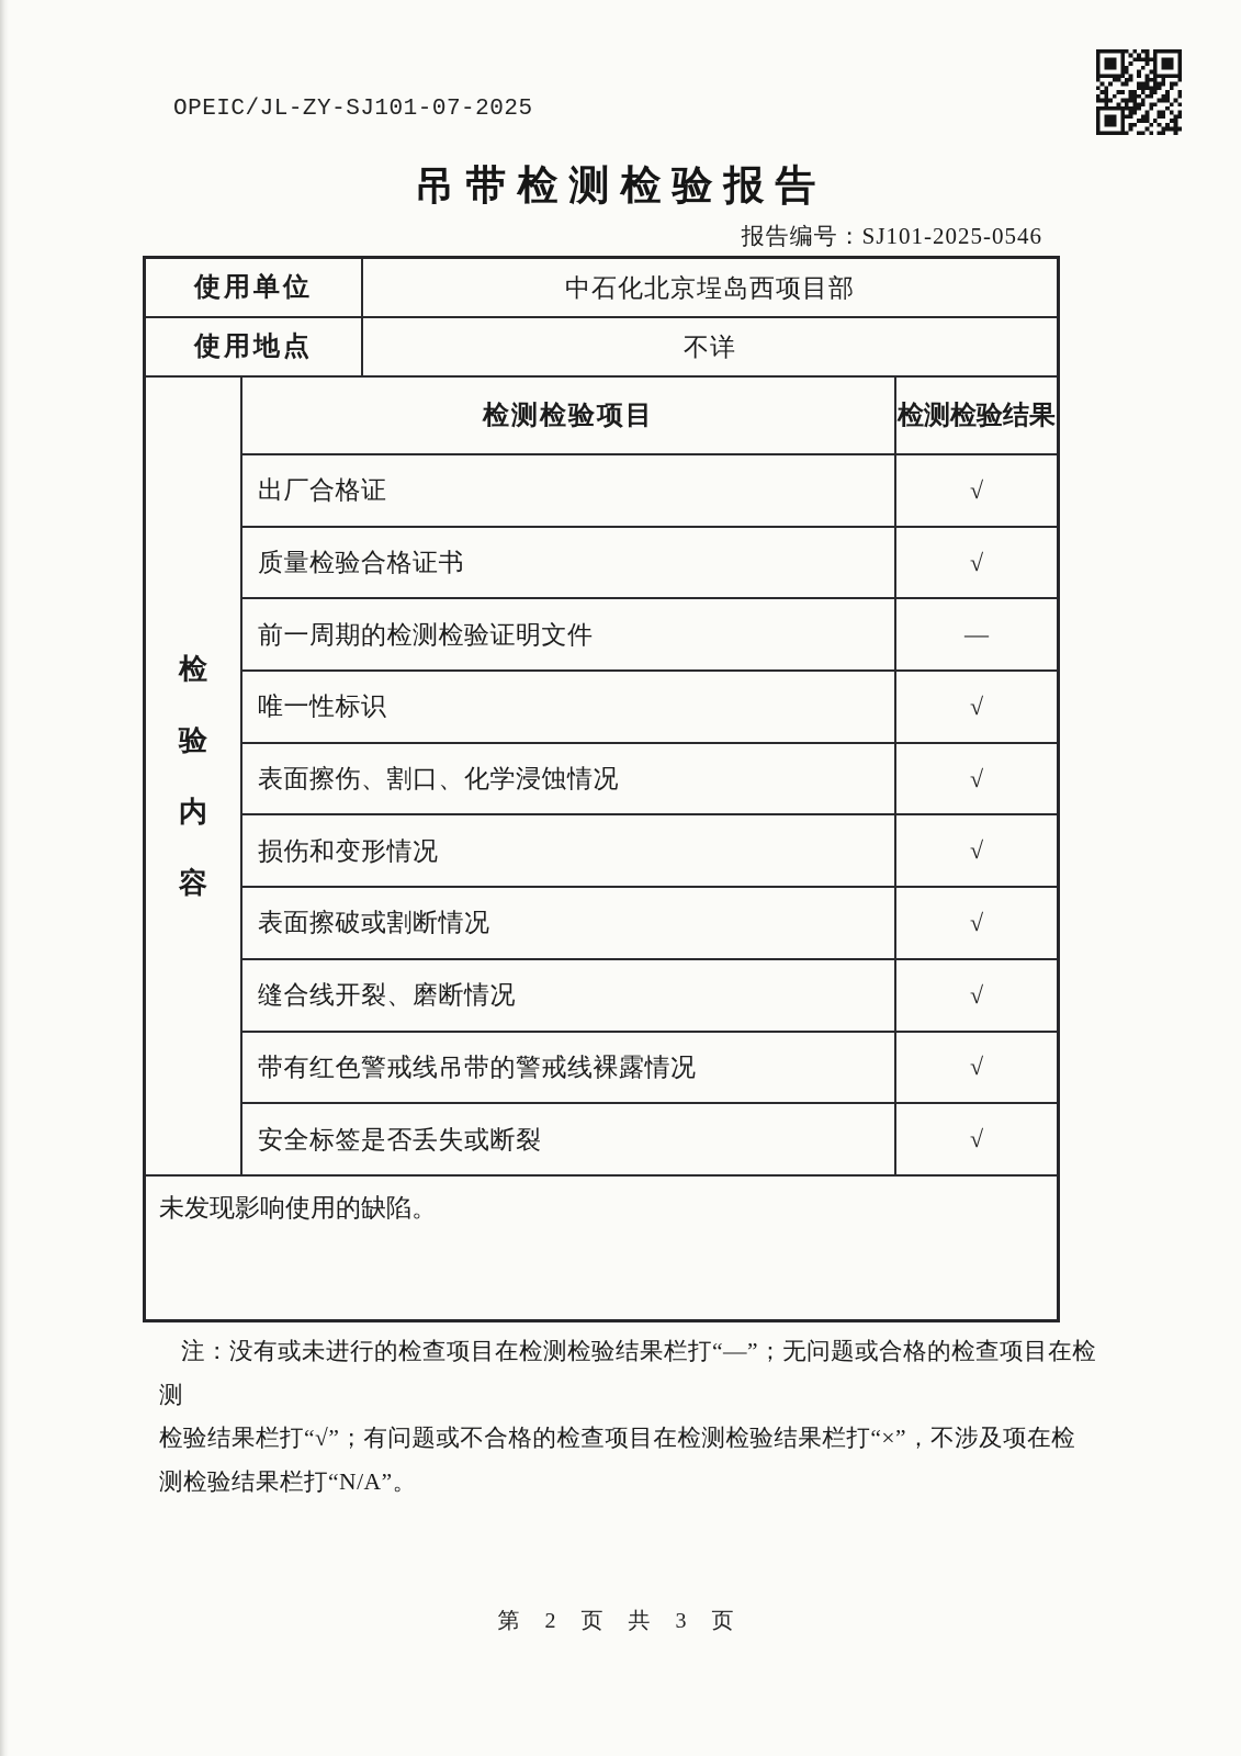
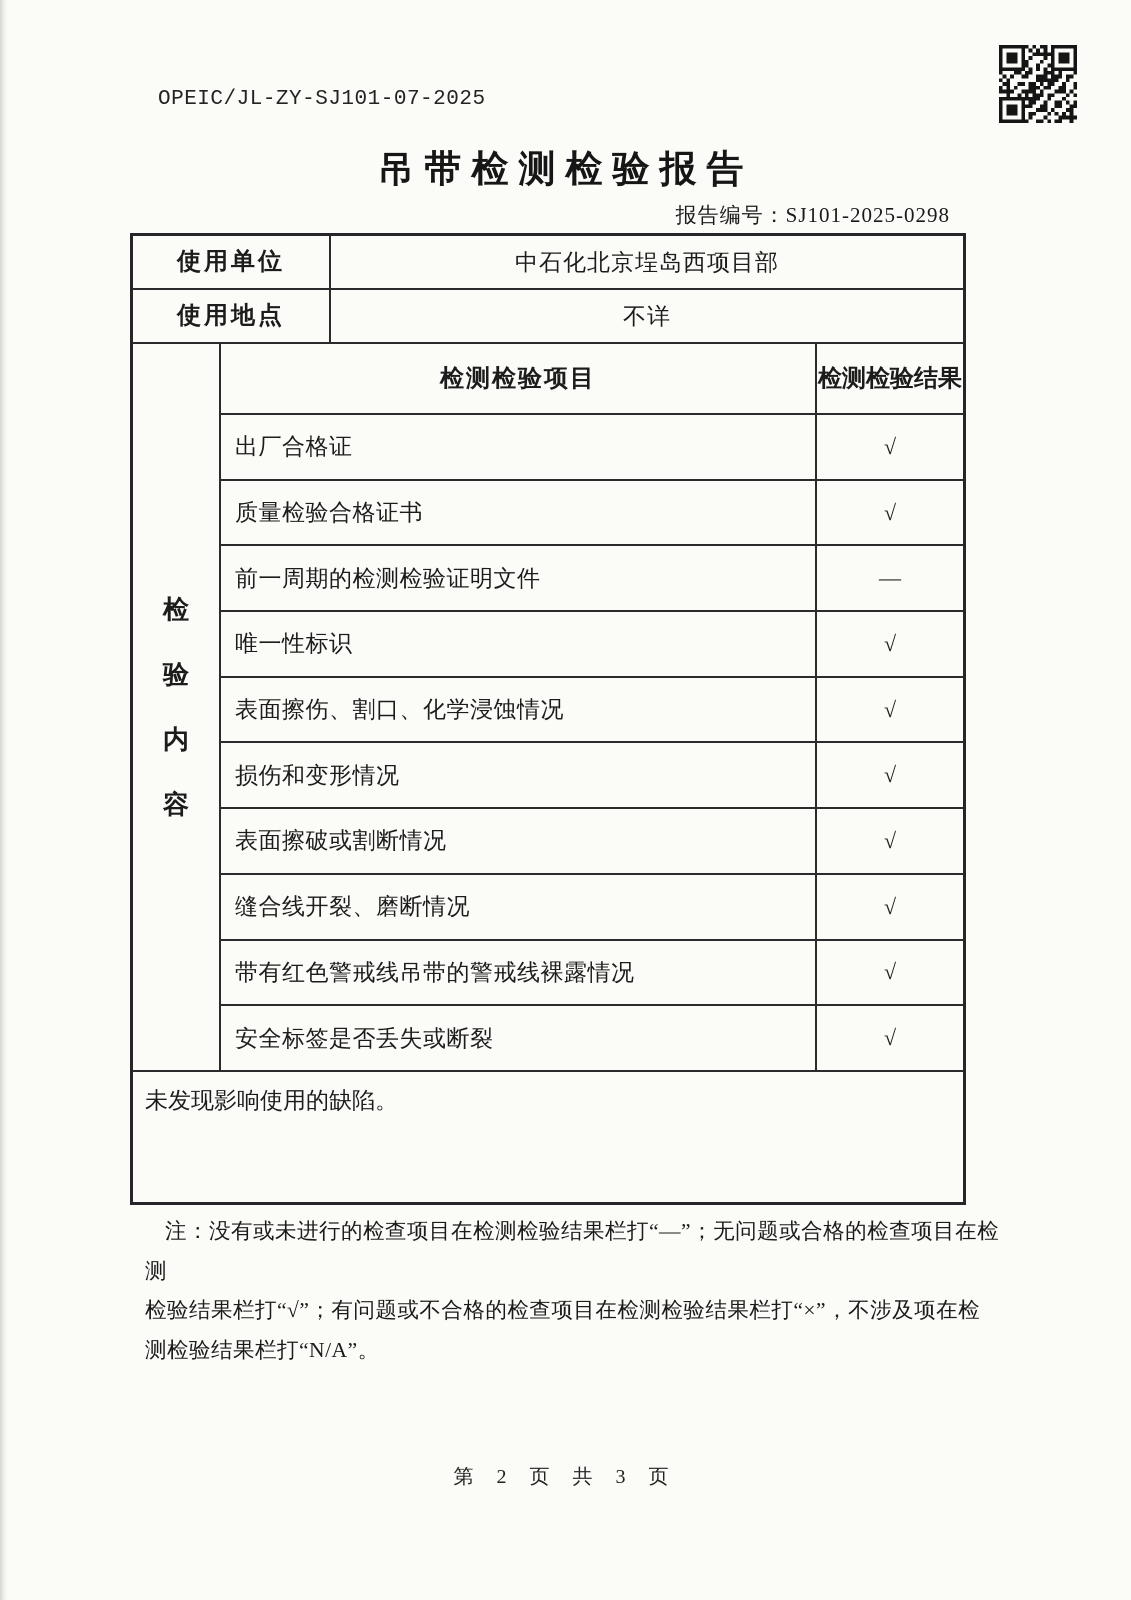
  OPEIC/JL-ZY-SJ101-07-2025
  吊带检测检验报告
- 报告编号：SJ101-2025-0546
+ 报告编号：SJ101-2025-0298
  使用单位
  中石化北京埕岛西项目部
  使用地点
  不详
  检
  验
  内
  容
  检测检验项目
  检测检验结果
  出厂合格证
  √
  质量检验合格证书
  √
  前一周期的检测检验证明文件
  —
  唯一性标识
  √
  表面擦伤、割口、化学浸蚀情况
  √
  损伤和变形情况
  √
  表面擦破或割断情况
  √
  缝合线开裂、磨断情况
  √
  带有红色警戒线吊带的警戒线裸露情况
  √
  安全标签是否丢失或断裂
  √
  未发现影响使用的缺陷。
  注：没有或未进行的检查项目在检测检验结果栏打“—”；无问题或合格的检查项目在检测
  检验结果栏打“√”；有问题或不合格的检查项目在检测检验结果栏打“×”，不涉及项在检
  测检验结果栏打“N/A”。
  第 2 页 共 3 页
